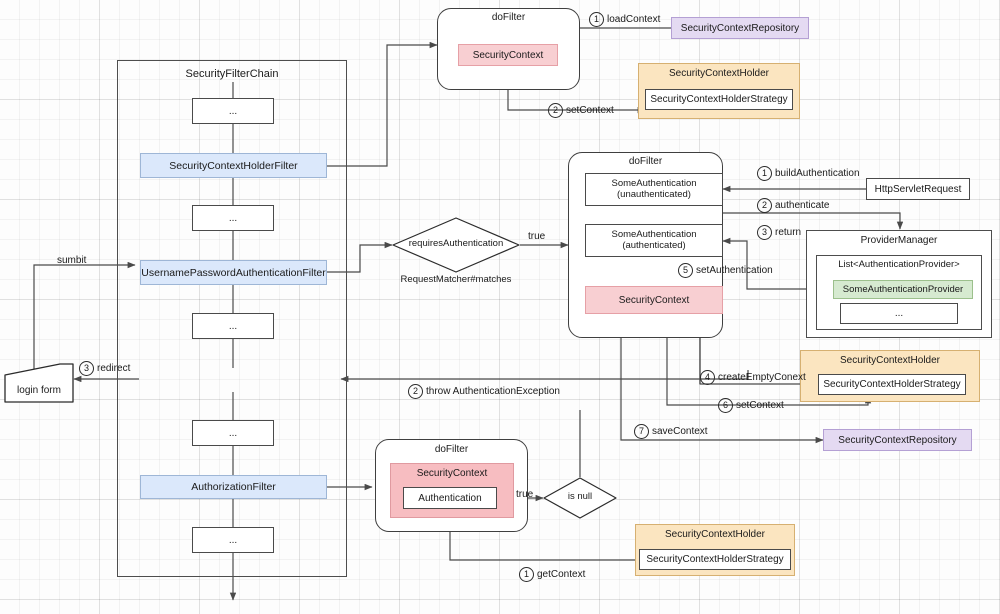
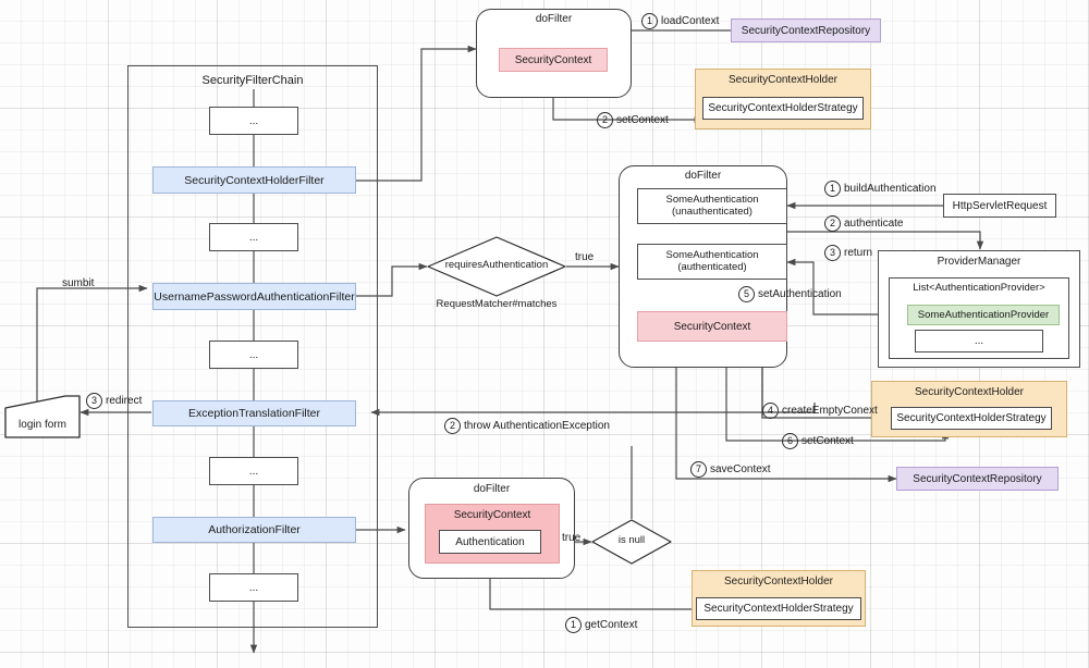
  SecurityFilterChain
  ...
  SecurityContextHolderFilter
  ...
  UsernamePasswordAuthenticationFilter
  ...
+ ExceptionTranslationFilter
  ...
  AuthorizationFilter
  ...
  login form
  doFilter
  SecurityContext
  SecurityContextRepository
  SecurityContextHolder
  SecurityContextHolderStrategy
  requiresAuthentication
  RequestMatcher#matches
  true
  sumbit
  doFilter
  SomeAuthentication
  (unauthenticated)
  SomeAuthentication
  (authenticated)
  SecurityContext
  HttpServletRequest
  ProviderManager
  List<AuthenticationProvider>
  SomeAuthenticationProvider
  ...
  SecurityContextHolder
  SecurityContextHolderStrategy
  SecurityContextRepository
  doFilter
  SecurityContext
  Authentication
  is null
  true
  SecurityContextHolder
  SecurityContextHolderStrategy
  1
  loadContext
  2
  setContext
  1
  buildAuthentication
  2
  authenticate
  3
  return
  5
  setAuthentication
  4
  createEmptyConext
  6
  setContext
  7
  saveContext
  2
  throw AuthenticationException
  3
  redirect
  1
  getContext
